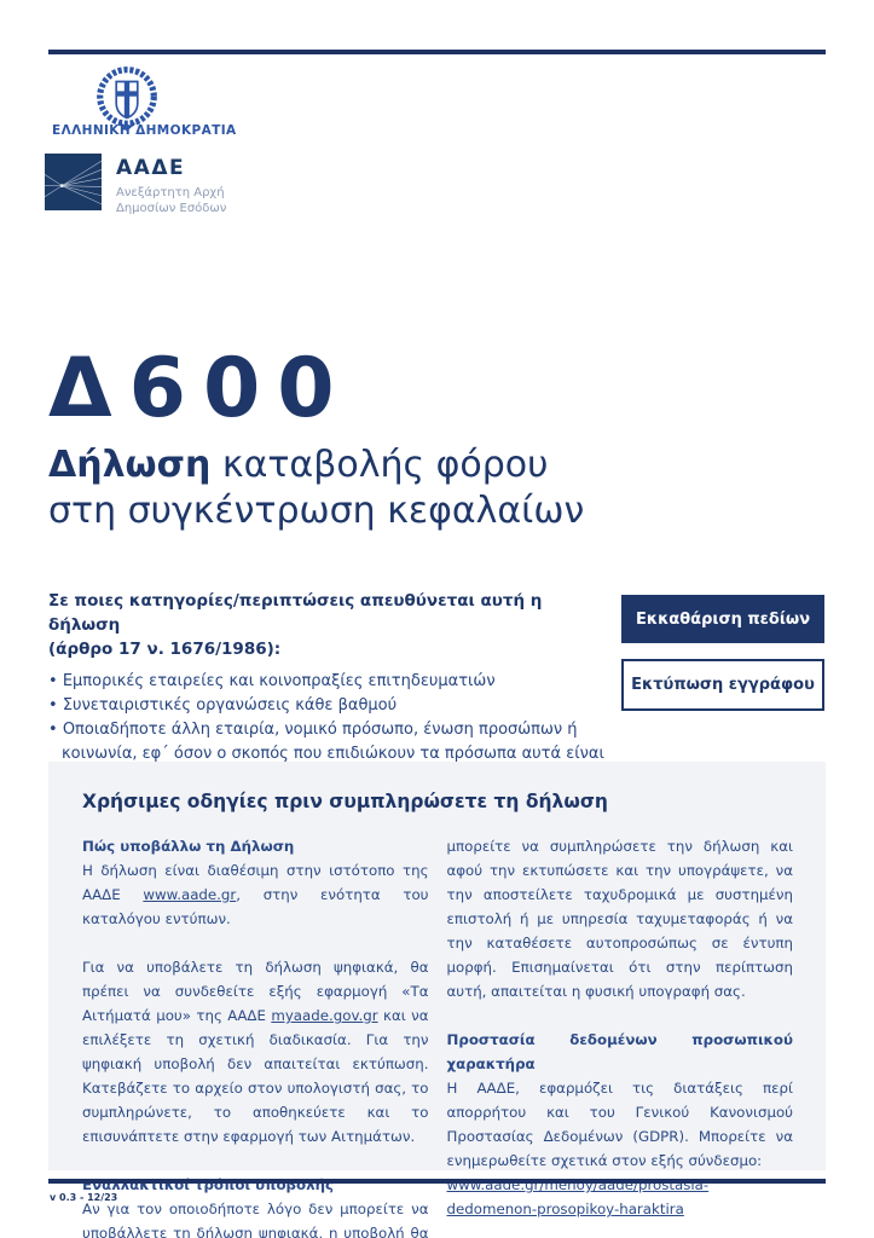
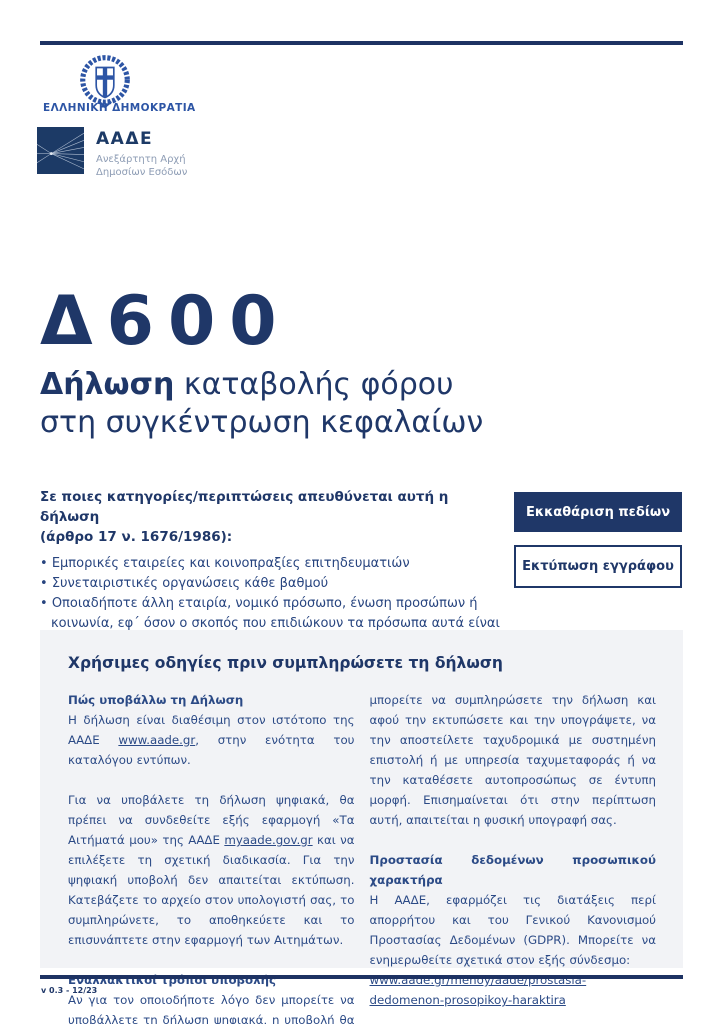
  ΕΛΛΗΝΙΚΗ ΔΗΜΟΚΡΑΤΙΑ
  ΑΑΔΕ
  Ανεξάρτητη Αρχή
  Δημοσίων Εσόδων
  Δ600
  Δήλωση καταβολής φόρου
  στη συγκέντρωση κεφαλαίων
  Σε ποιες κατηγορίες/περιπτώσεις απευθύνεται αυτή η δήλωση
  (άρθρο 17 ν. 1676/1986):
  Εμπορικές εταιρείες και κοινοπραξίες επιτηδευματιών
  Συνεταιριστικές οργανώσεις κάθε βαθμού
  Οποιαδήποτε άλλη εταιρία, νομικό πρόσωπο, ένωση προσώπων ή κοινωνία, εφ΄ όσον ο σκοπός που επιδιώκουν τα πρόσωπα αυτά είναι
  Εκκαθάριση πεδίων
  Εκτύπωση εγγράφου
  Χρήσιμες οδηγίες πριν συμπληρώσετε τη δήλωση
  Πώς υποβάλλω τη Δήλωση
- Η δήλωση είναι διαθέσιμη στην ιστότοπο της ΑΑΔΕ www.aade.gr, στην ενότητα του καταλόγου εντύπων.
+ Η δήλωση είναι διαθέσιμη στον ιστότοπο της ΑΑΔΕ www.aade.gr, στην ενότητα του καταλόγου εντύπων.
  Για να υποβάλετε τη δήλωση ψηφιακά, θα πρέπει να συνδεθείτε εξής εφαρμογή «Τα Αιτήματά μου» της ΑΑΔΕ myaade.gov.gr και να επιλέξετε τη σχετική διαδικασία. Για την ψηφιακή υποβολή δεν απαιτείται εκτύπωση. Κατεβάζετε το αρχείο στον υπολογιστή σας, το συμπληρώνετε, το αποθηκεύετε και το επισυνάπτετε στην εφαρμογή των Αιτημάτων.
  Εναλλακτικοί τρόποι υποβολής
  μπορείτε να συμπληρώσετε την δήλωση και αφού την εκτυπώσετε και την υπογράψετε, να την αποστείλετε ταχυδρομικά με συστημένη επιστολή ή με υπηρεσία ταχυμεταφοράς ή να την καταθέσετε αυτοπροσώπως σε έντυπη μορφή. Επισημαίνεται ότι στην περίπτωση αυτή, απαιτείται η φυσική υπογραφή σας.
  Προστασία δεδομένων προσωπικού χαρακτήρα
  Η ΑΑΔΕ, εφαρμόζει τις διατάξεις περί απορρήτου και του Γενικού Κανονισμού Προστασίας Δεδομένων (GDPR). Μπορείτε να ενημερωθείτε σχετικά στον εξής σύνδεσμο:
  www.aade.gr/menoy/aade/prostasia-dedomenon-prosopikoy-haraktira
  v 0.3 - 12/23
